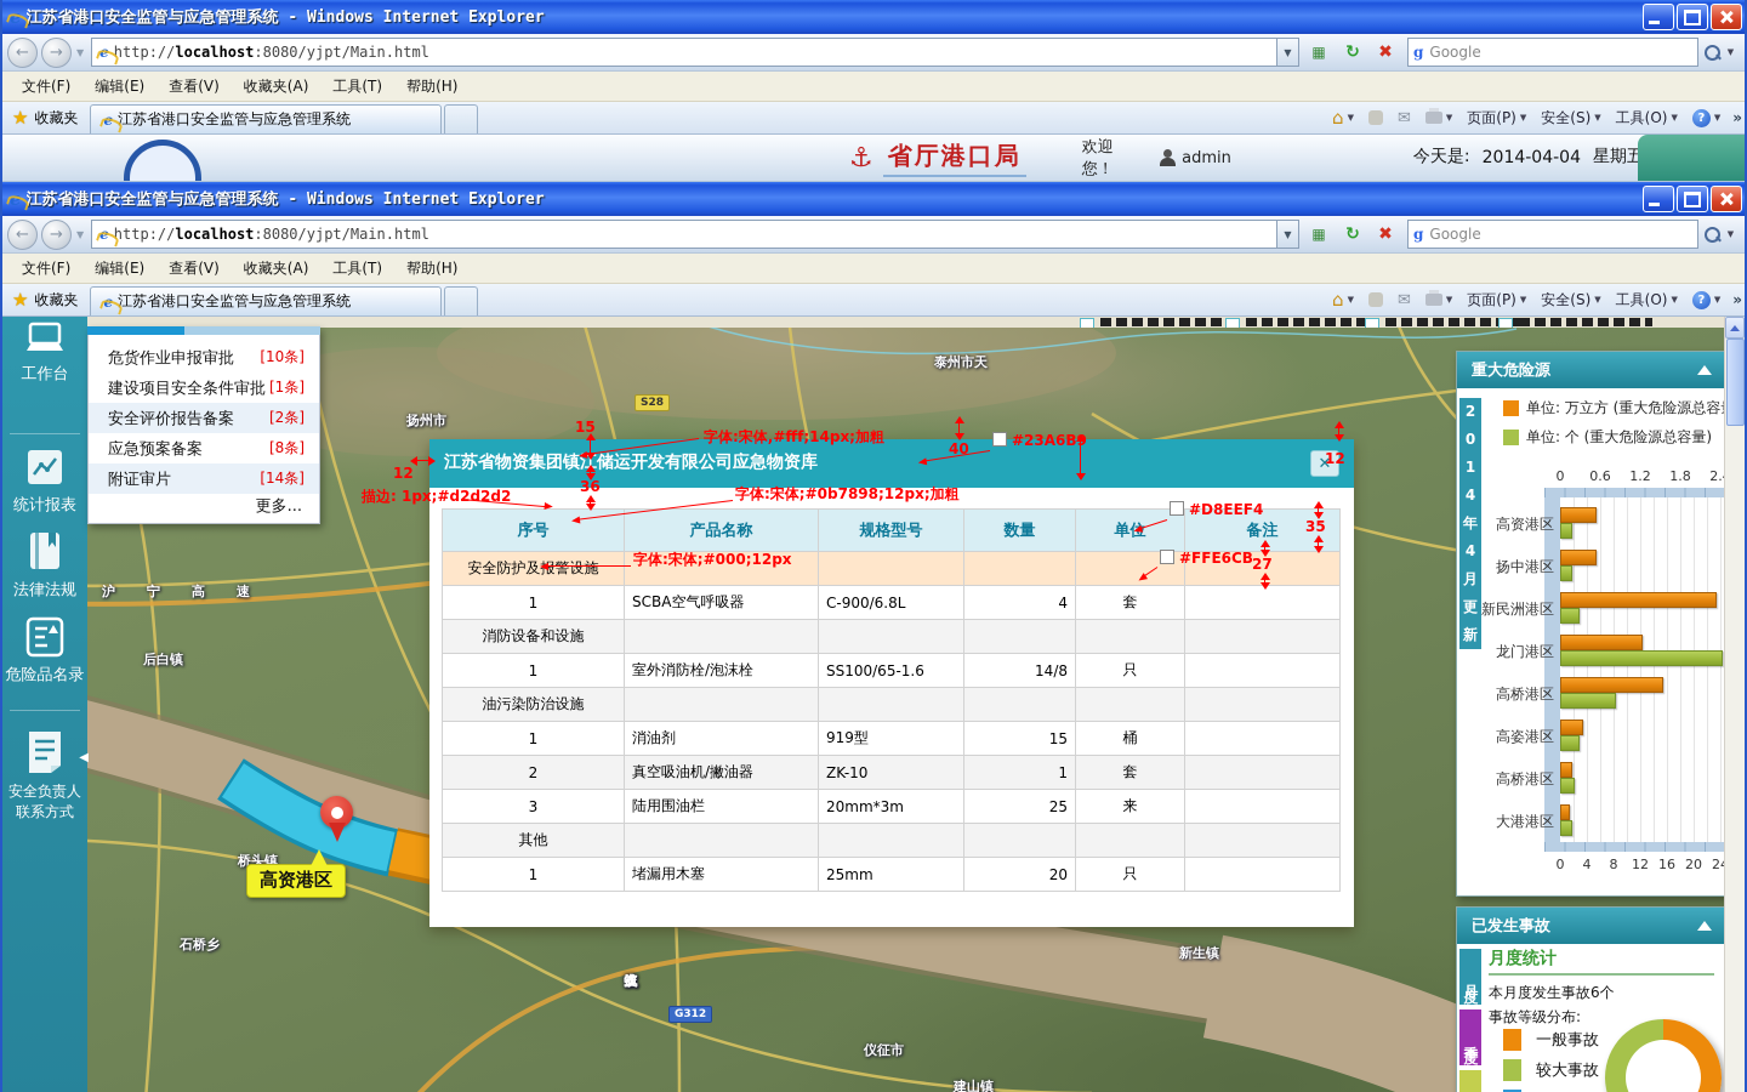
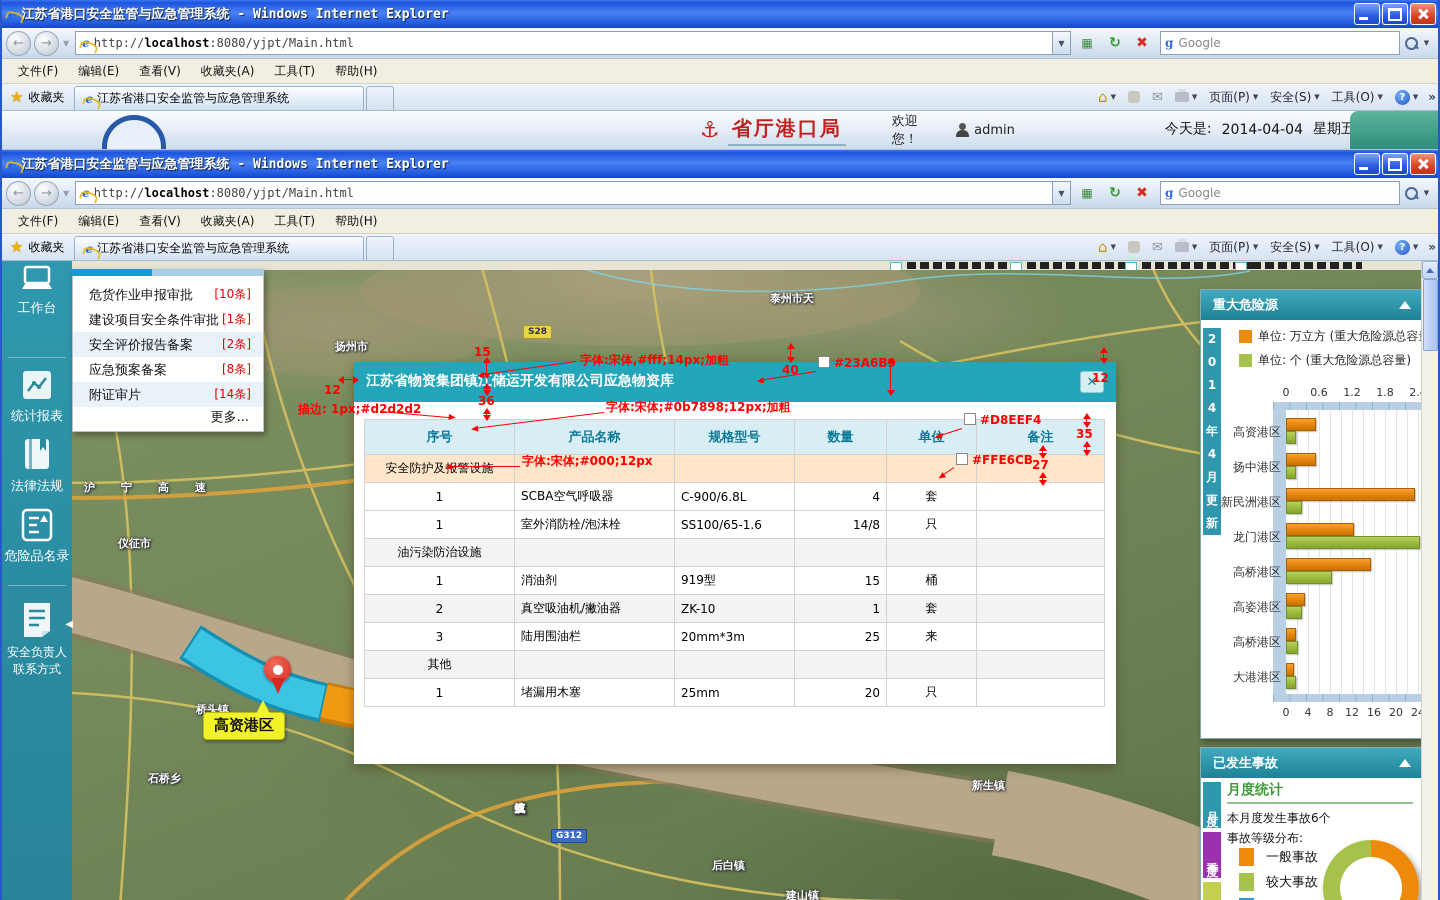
  e
  江苏省港口安全监管与应急管理系统 - Windows Internet Explorer
  ←
  →
  ▼
  e
  http://
  localhost
  :8080/yjpt/Main.html
  ▼
  ▦
  ↻
  ✖
  g
  Google
  ▼
  文件(F)
  编辑(E)
  查看(V)
  收藏夹(A)
  工具(T)
  帮助(H)
  ★
  收藏夹
  e
  江苏省港口安全监管与应急管理系统
  ⌂
  ▼
  ✉
  ▼
  页面(P)
  ▼
  安全(S)
  ▼
  工具(O)
  ▼
  ?
  ▼
  »
  ⚓
  省厅港口局
  欢迎您！
  admin
  今天是:
  2014-04-04
  星期五
  e
  江苏省港口安全监管与应急管理系统 - Windows Internet Explorer
  ←
  →
  ▼
  e
  http://
  localhost
  :8080/yjpt/Main.html
  ▼
  ▦
  ↻
  ✖
  g
  Google
  ▼
  文件(F)
  编辑(E)
  查看(V)
  收藏夹(A)
  工具(T)
  帮助(H)
  ★
  收藏夹
  e
  江苏省港口安全监管与应急管理系统
  ⌂
  ▼
  ✉
  ▼
  页面(P)
  ▼
  安全(S)
  ▼
  工具(O)
  ▼
  ?
  ▼
  »
  扬州市
  泰州市天
  沪宁高速
- 后白镇
+ 仪征市
  桥头镇
  石桥乡
  新生镇
- 仪征市
+ 后白镇
  建山镇
  S28
  G312
  高资港区
  工作台
  统计报表
  法律法规
  危险品名录
  安全负责人联系方式
  ◀
  危货作业申报审批
  [10条]
  建设项目安全条件审批
  [1条]
  安全评价报告备案
  [2条]
  应急预案备案
  [8条]
  附证审片
  [14条]
  更多...
  江苏省物资集团镇江储运开发有限公司应急物资库
  ✕
  序号	产品名称	规格型号	数量	单	备注
  安全防护及警设施
  1	SCBA空气呼吸器	C-900/6.8L	4	套
- 消防设备和设施
  1	室外消防栓/泡沫栓	SS100/65-1.6	14/8	只
  油污染防治设施
  1	消油剂	919型	15	桶
  2	真空吸油机/撇油器	ZK-10	1	套
  3	陆用围油栏	20mm*3m	25	来
  其他
  1	堵漏用木塞	25mm	20	只
  重大危险源
  2
  0
  1
  4
  年
  4
  月
  更
  新
  单位: 万立方 (重大危险源总容
  单位: 个 (重大危险源总容量)
  0
  0.6
  1.2
  1.8
  高资港区
  扬中港区
  新民洲港区
  龙门港区
  高桥港区
  高姿港区
  高桥港区
  大港港区
  0
  4
  8
  12
  16
  20
  已发生事故
  月度统计
  本月度发生事故6个
  事故等级分布:
  一般事故
  较大事故
  15
  字体:宋体,#fff;14px;加粗
  40
  #23A6B9
  12
  12
  36
  描边: 1px;#d2d2d2
  字体:宋体;#0b7898;12px;加粗
  #D8EEF4
  35
  字体:宋体;#000;12px
  #FFE6CB
  27
